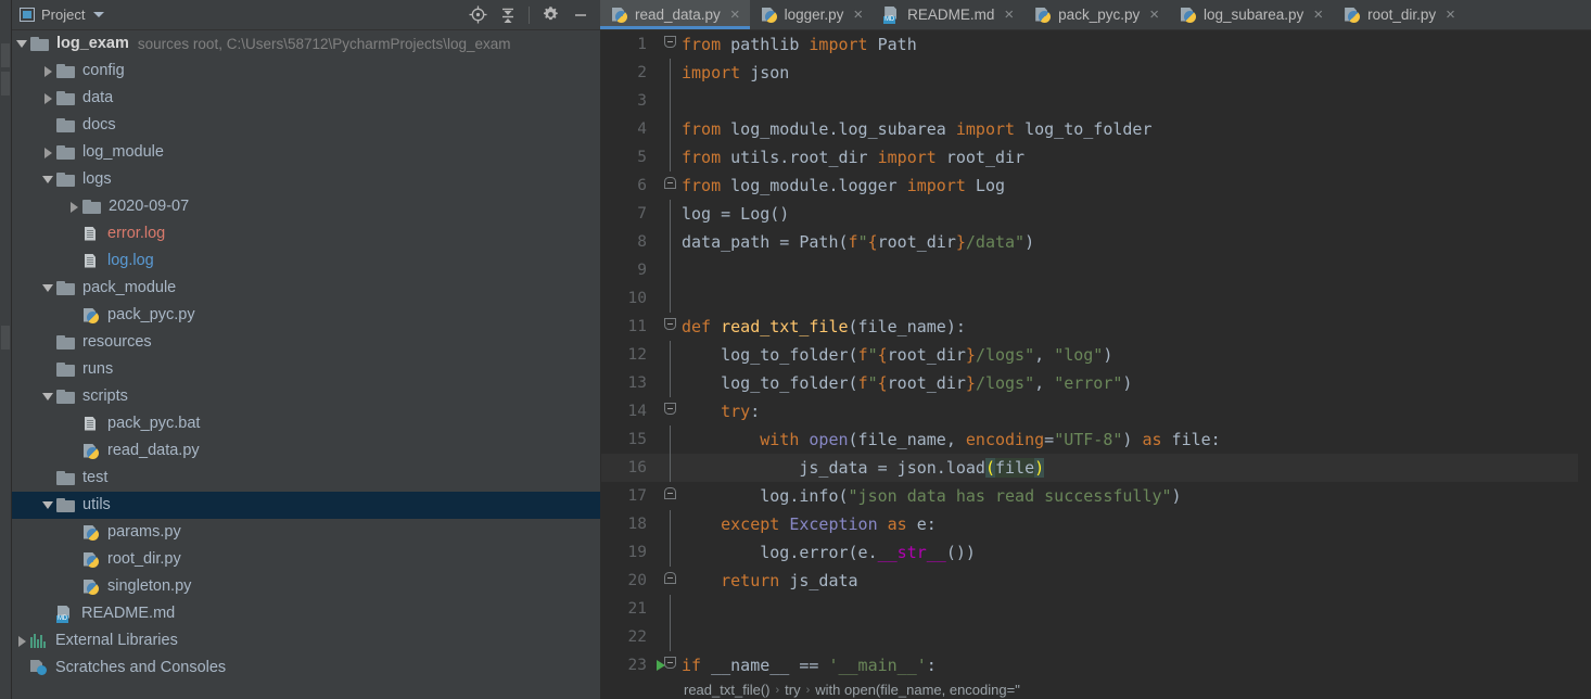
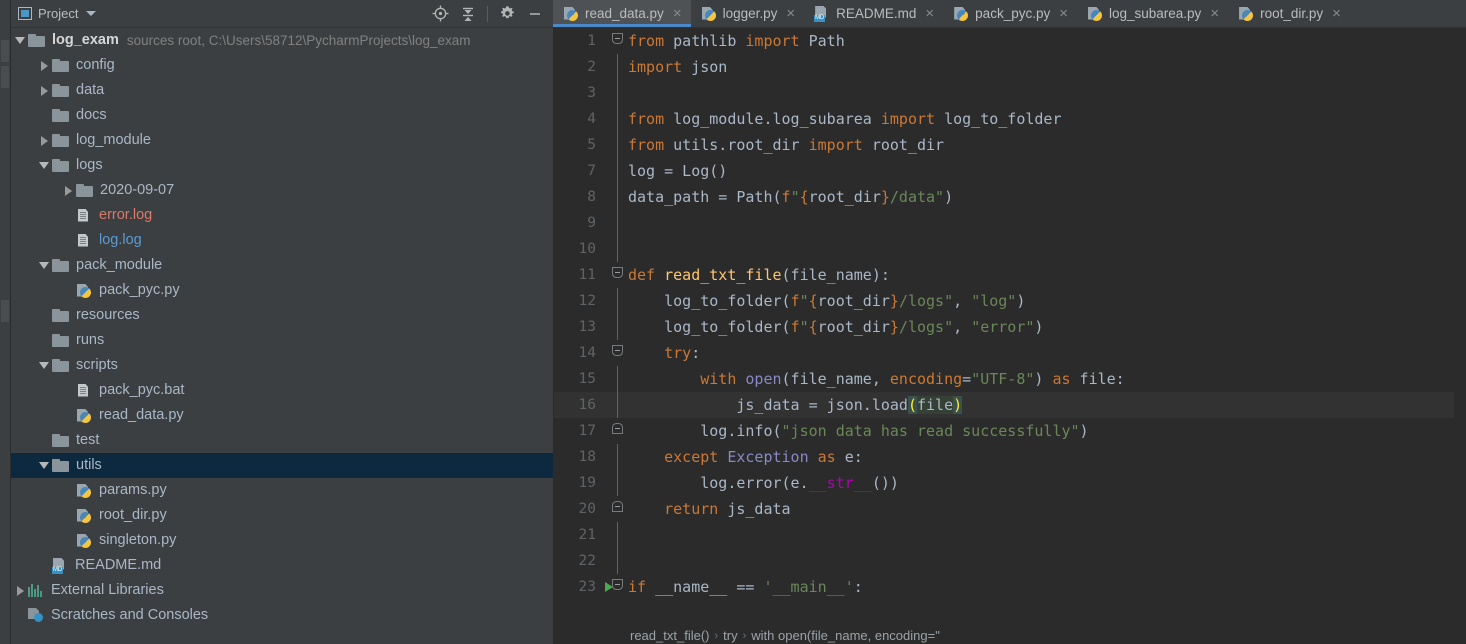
  Project
  read_data.py
  ×
  logger.py
  ×
  README.md
  ×
  pack_pyc.py
  ×
  log_subarea.py
  ×
  root_dir.py
  ×
  log_exam
  sources root, C:\Users\58712\PycharmProjects\log_exam
  config
  data
  docs
  log_module
  logs
  2020-09-07
  error.log
  log.log
  pack_module
  pack_pyc.py
  resources
  runs
  scripts
  pack_pyc.bat
  read_data.py
  test
  utils
  params.py
  root_dir.py
  singleton.py
  README.md
  External Libraries
  Scratches and Consoles
  1
  from pathlib import Path
  2
  import json
  3
  4
  from log_module.log_subarea import log_to_folder
  5
  from utils.root_dir import root_dir
- 6
- from log_module.logger import Log
  7
  log = Log()
  8
  data_path = Path(f"{root_dir}/data")
  9
  10
  11
  def read_txt_file(file_name):
  12
  log_to_folder(f"{root_dir}/logs", "log")
  13
  log_to_folder(f"{root_dir}/logs", "error")
  14
  try:
  15
  with open(file_name, encoding="UTF-8") as file:
  16
  js_data = json.load(file)
  17
  log.info("json data has read successfully")
  18
  except Exception as e:
  19
  log.error(e.__str__())
  20
  return js_data
  21
  22
  23
  if __name__ == '__main__':
  read_txt_file()
  ›
  try
  ›
  with open(file_name, encoding="
